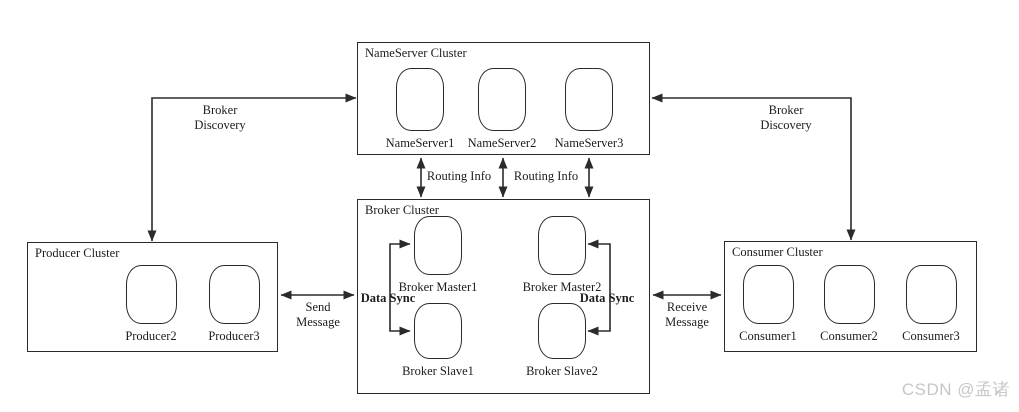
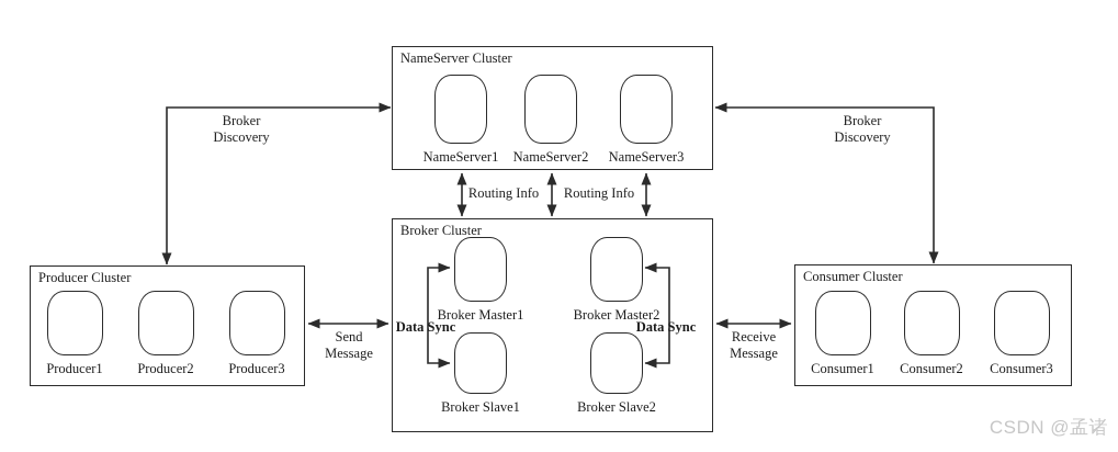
  NameServer Cluster
  NameServer1
  NameServer2
  NameServer3
  Broker Cluster
  Broker Master1
  Broker Master2
  Broker Slave1
  Broker Slave2
  Producer Cluster
+ Producer1
  Producer2
  Producer3
  Consumer Cluster
  Consumer1
  Consumer2
  Consumer3
  Broker
  Discovery
  Broker
  Discovery
  Routing Info
  Routing Info
  Send
  Message
  Receive
  Message
  Data Sync
  Data Sync
  CSDN @孟诸
